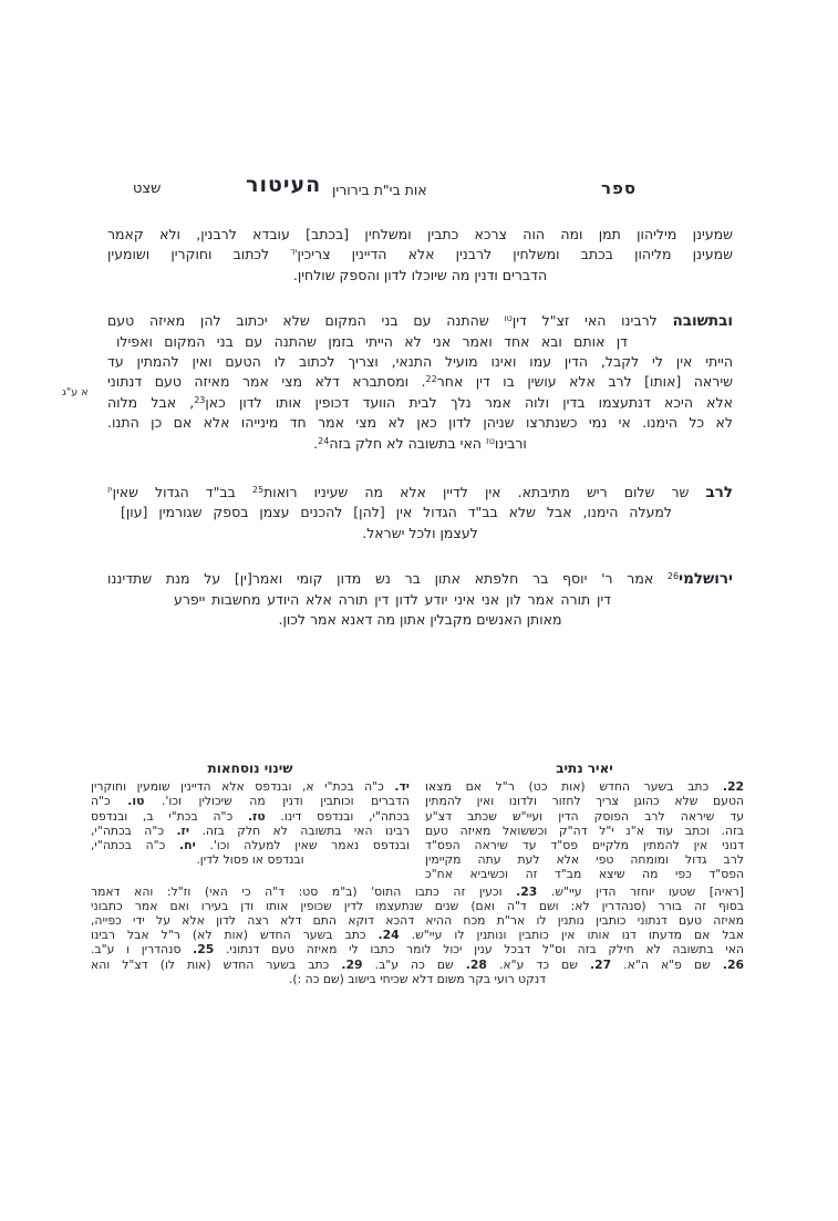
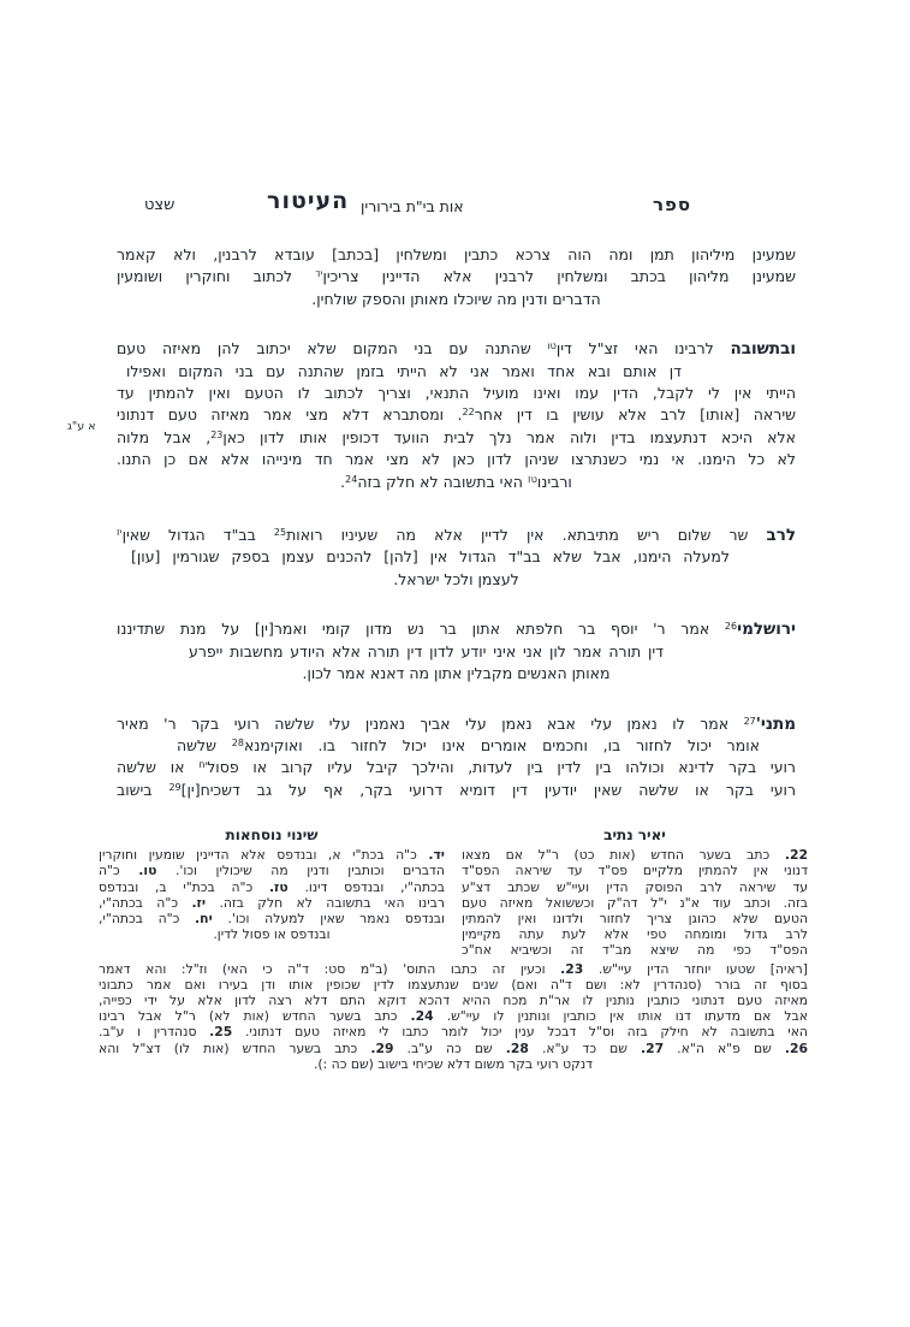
  ספר
  אות בי"ת בירורין
  העיטור
  שצט
  א ע"ג
  שמעינן מיליהון תמן ומה הוה צרכא כתבין ומשלחין [בכתב] עובדא לרבנין, ולא קאמר
  שמעינן מליהון בכתב ומשלחין לרבנין אלא הדיינין צריכיןיד לכתוב וחוקרין ושומעין
- הדברים ודנין מה שיוכלו לדון והספק שולחין.
+ הדברים ודנין מה שיוכלו מאותן והספק שולחין.
  ובתשובה לרבינו האי זצ"ל דיןטו שהתנה עם בני המקום שלא יכתוב להן מאיזה טעם
  דן אותם ובא אחד ואמר אני לא הייתי בזמן שהתנה עם בני המקום ואפילו
  הייתי אין לי לקבל, הדין עמו ואינו מועיל התנאי, וצריך לכתוב לו הטעם ואין להמתין עד
  שיראה [אותו] לרב אלא עושין בו דין אחר22. ומסתברא דלא מצי אמר מאיזה טעם דנתוני
  אלא היכא דנתעצמו בדין ולוה אמר נלך לבית הוועד דכופין אותו לדון כאן23, אבל מלוה
  לא כל הימנו. אי נמי כשנתרצו שניהן לדון כאן לא מצי אמר חד מינייהו אלא אם כן התנו.
  ורבינוטז האי בתשובה לא חלק בזה24.
  לרב שר שלום ריש מתיבתא. אין לדיין אלא מה שעיניו רואות25 בב"ד הגדול שאיןיז
  למעלה הימנו, אבל שלא בב"ד הגדול אין [להן] להכנים עצמן בספק שגורמין [עון]
  לעצמן ולכל ישראל.
  ירושלמי26 אמר ר' יוסף בר חלפתא אתון בר נש מדון קומי ואמר[ין] על מנת שתדיננו
  דין תורה אמר לון אני איני יודע לדון דין תורה אלא היודע מחשבות ייפרע
  מאותן האנשים מקבלין אתון מה דאנא אמר לכון.
+ מתני'27 אמר לו נאמן עלי אבא נאמן עלי אביך נאמנין עלי שלשה רועי בקר ר' מאיר
+ אומר יכול לחזור בו, וחכמים אומרים אינו יכול לחזור בו. ואוקימנא28 שלשה
+ רועי בקר לדינא וכולהו בין לדין בין לעדות, והילכך קיבל עליו קרוב או פסוליח או שלשה
+ רועי בקר או שלשה שאין יודעין דין דומיא דרועי בקר, אף על גב דשכיח[ין]29 בישוב
  יאיר נתיב
  22. כתב בשער החדש (אות כט) ר"ל אם מצאו
- הטעם שלא כהוגן צריך לחזור ולדונו ואין להמתין
+ דנוני אין להמתין מלקיים פס"ד עד שיראה הפס"ד
  עד שיראה לרב הפוסק הדין ועיי"ש שכתב דצ"ע
  בזה. וכתב עוד א"נ י"ל דה"ק וכששואל מאיזה טעם
- דנוני אין להמתין מלקיים פס"ד עד שיראה הפס"ד
+ הטעם שלא כהוגן צריך לחזור ולדונו ואין להמתין
  לרב גדול ומומחה טפי אלא לעת עתה מקיימין
  הפס"ד כפי מה שיצא מב"ד זה וכשיביא אח"כ
  שינוי נוסחאות
  יד. כ"ה בכת"י א, ובנדפס אלא הדיינין שומעין וחוקרין
  הדברים וכותבין ודנין מה שיכולין וכו'. טו. כ"ה
  בכתה"י, ובנדפס דינו. טז. כ"ה בכת"י ב, ובנדפס
  רבינו האי בתשובה לא חלק בזה. יז. כ"ה בכתה"י,
  ובנדפס נאמר שאין למעלה וכו'. יח. כ"ה בכתה"י,
  ובנדפס או פסול לדין.
  [ראיה] שטעו יוחזר הדין עיי"ש. 23. וכעין זה כתבו התוס' (ב"מ סט: ד"ה כי האי) וז"ל: והא דאמר
  בסוף זה בורר (סנהדרין לא: ושם ד"ה ואם) שנים שנתעצמו לדין שכופין אותו ודן בעירו ואם אמר כתבוני
  מאיזה טעם דנתוני כותבין נותנין לו אר"ת מכח ההיא דהכא דוקא התם דלא רצה לדון אלא על ידי כפייה,
  אבל אם מדעתו דנו אותו אין כותבין ונותנין לו עיי"ש. 24. כתב בשער החדש (אות לא) ר"ל אבל רבינו
  האי בתשובה לא חילק בזה וס"ל דבכל ענין יכול לומר כתבו לי מאיזה טעם דנתוני. 25. סנהדרין ו ע"ב.
  26. שם פ"א ה"א. 27. שם כד ע"א. 28. שם כה ע"ב. 29. כתב בשער החדש (אות לו) דצ"ל והא
  דנקט רועי בקר משום דלא שכיחי בישוב (שם כה :).
